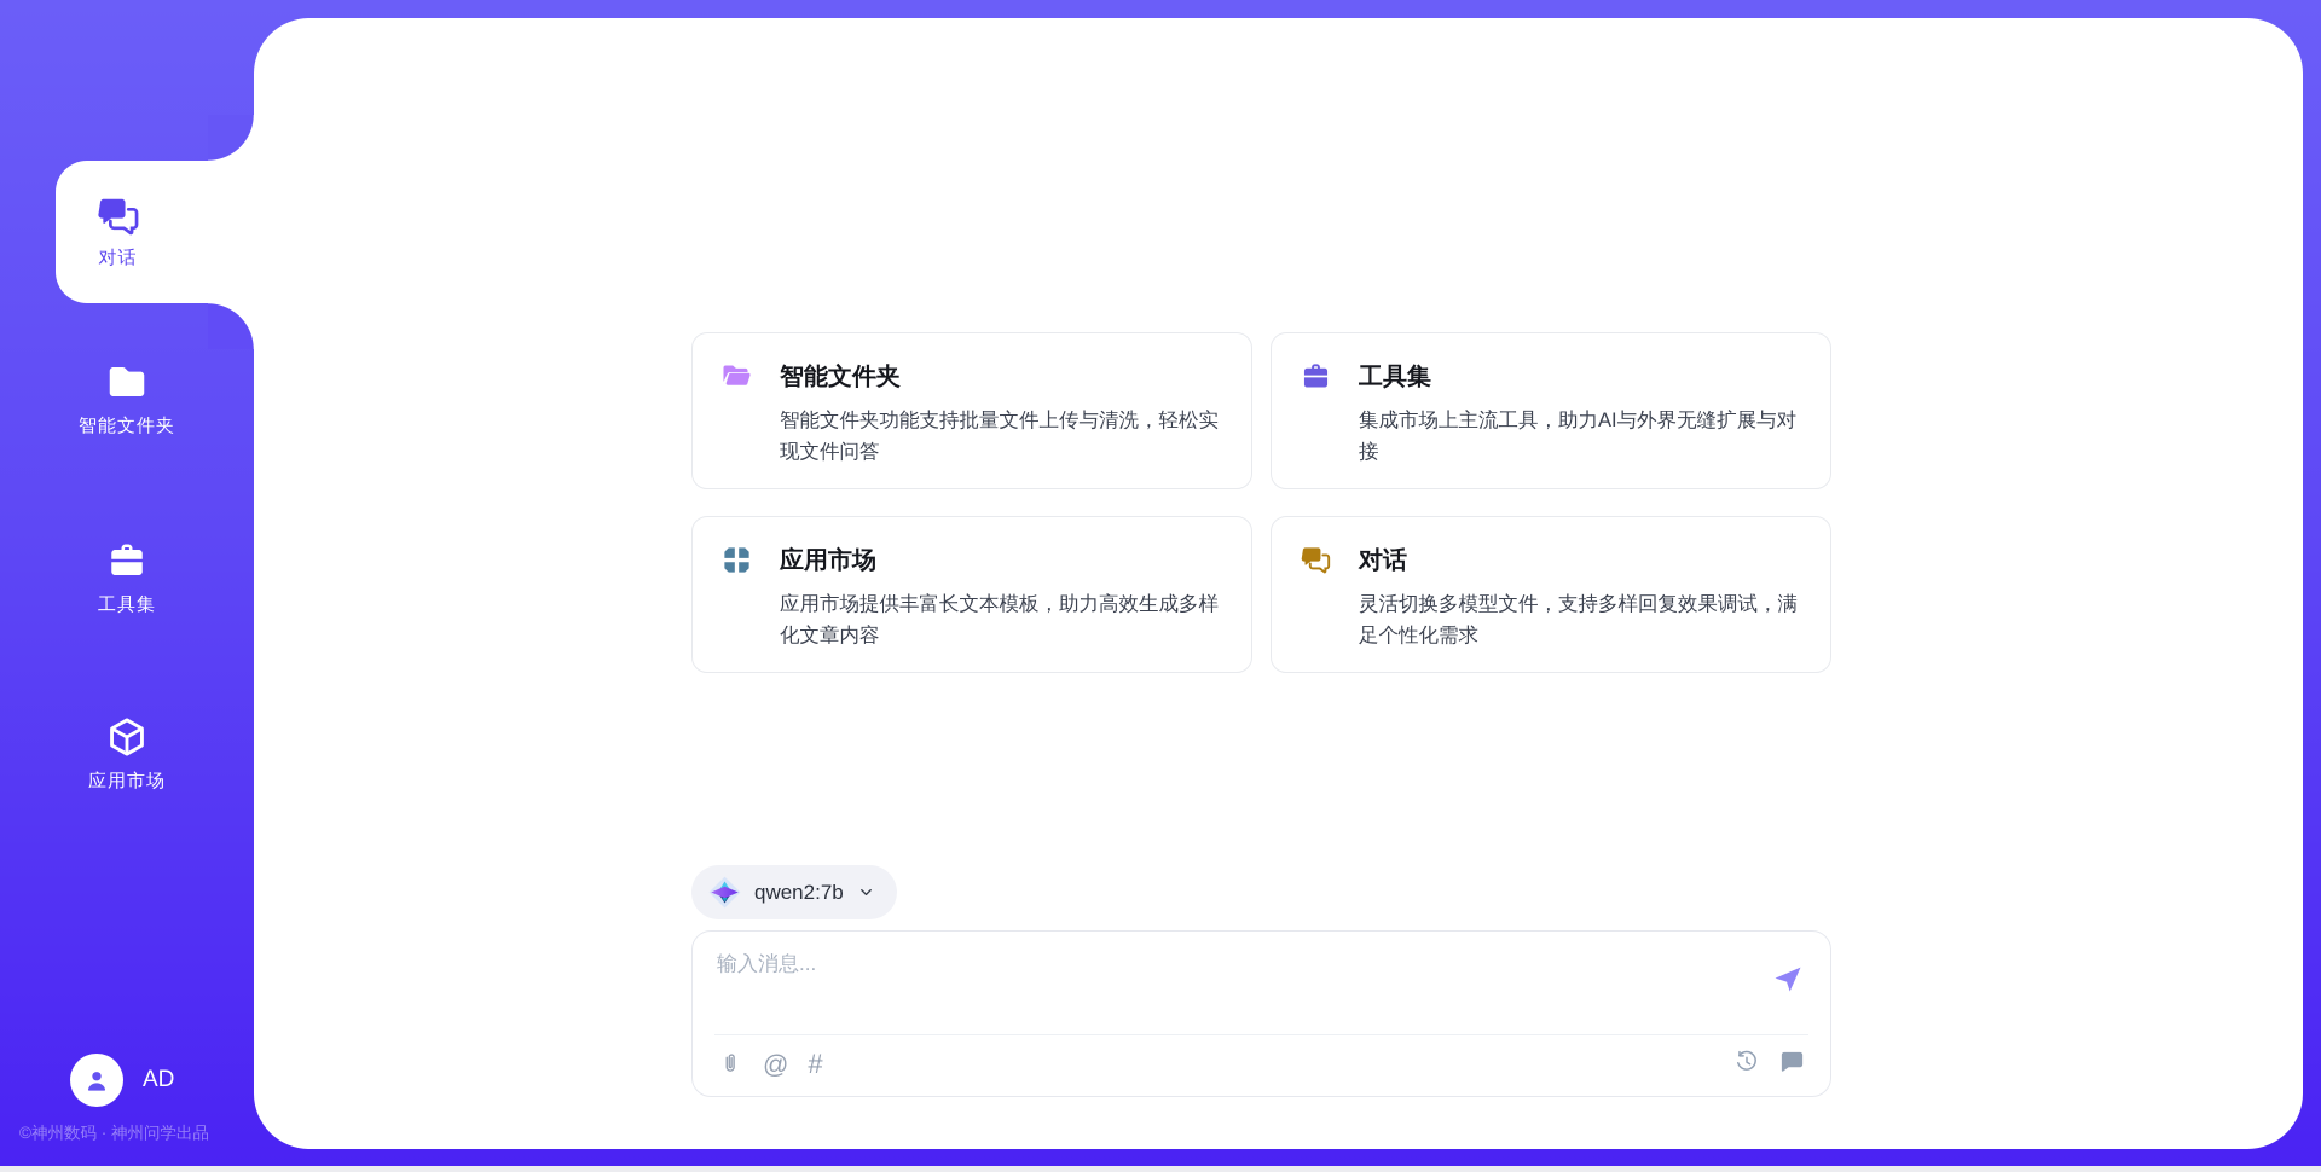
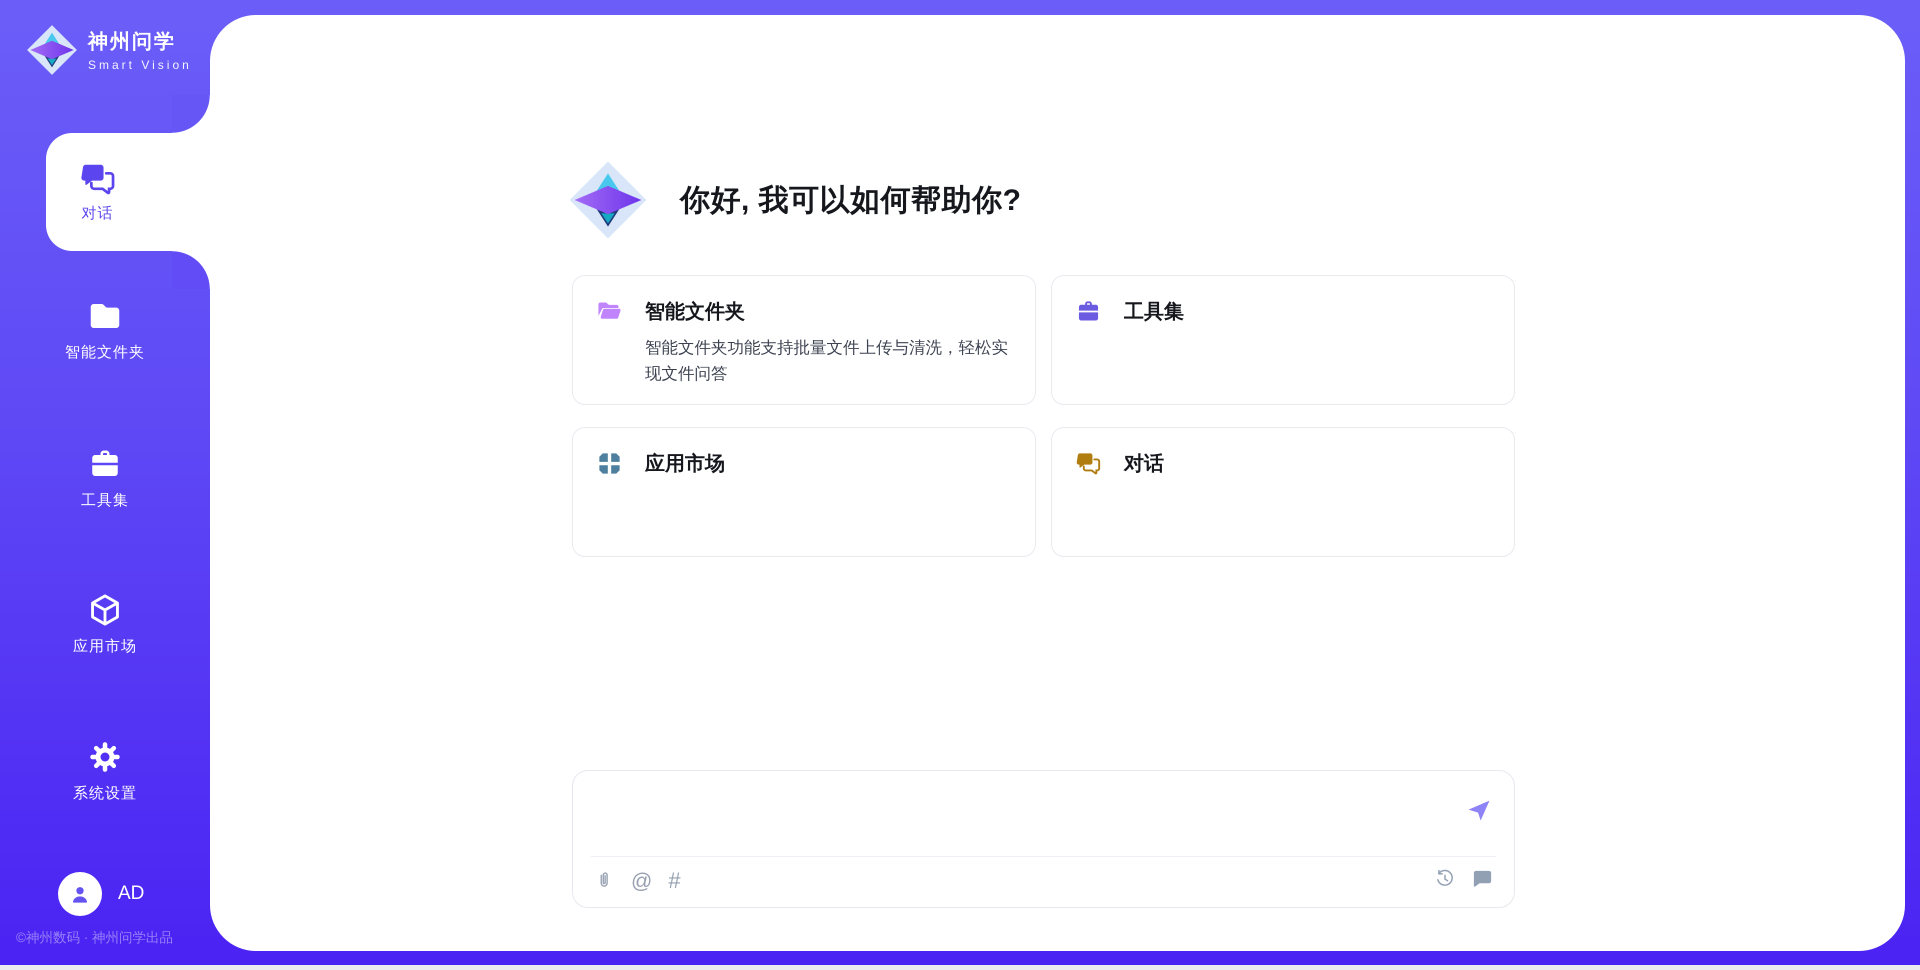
+ 神州问学
+ Smart Vision
  对话
  智能文件夹
  工具集
  应用市场
+ 系统设置
  AD
  ©神州数码 · 神州问学出品
+ 你好, 我可以如何帮助你?
  智能文件夹
  智能文件夹功能支持批量文件上传与清洗，轻松实现文件问答
  工具集
- 集成市场上主流工具，助力AI与外界无缝扩展与对接
  应用市场
- 应用市场提供丰富长文本模板，助力高效生成多样化文章内容
  对话
- 灵活切换多模型文件，支持多样回复效果调试，满足个性化需求
- qwen2:7b
- 输入消息...
  @
  #
